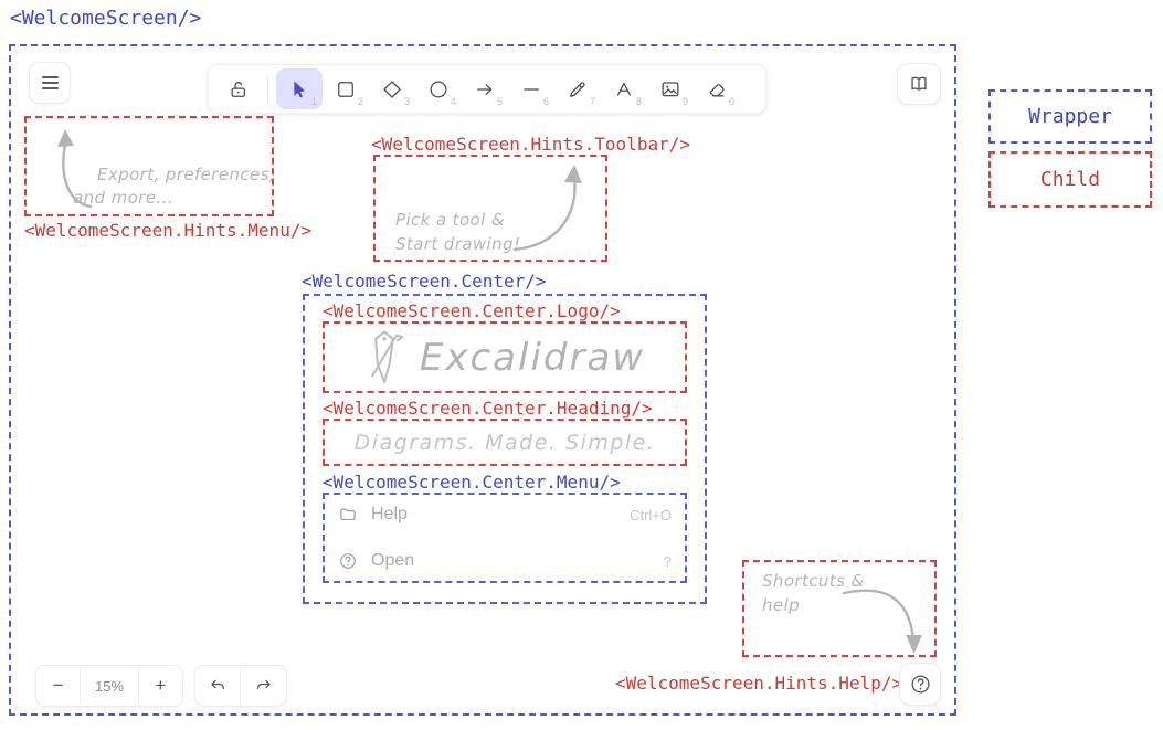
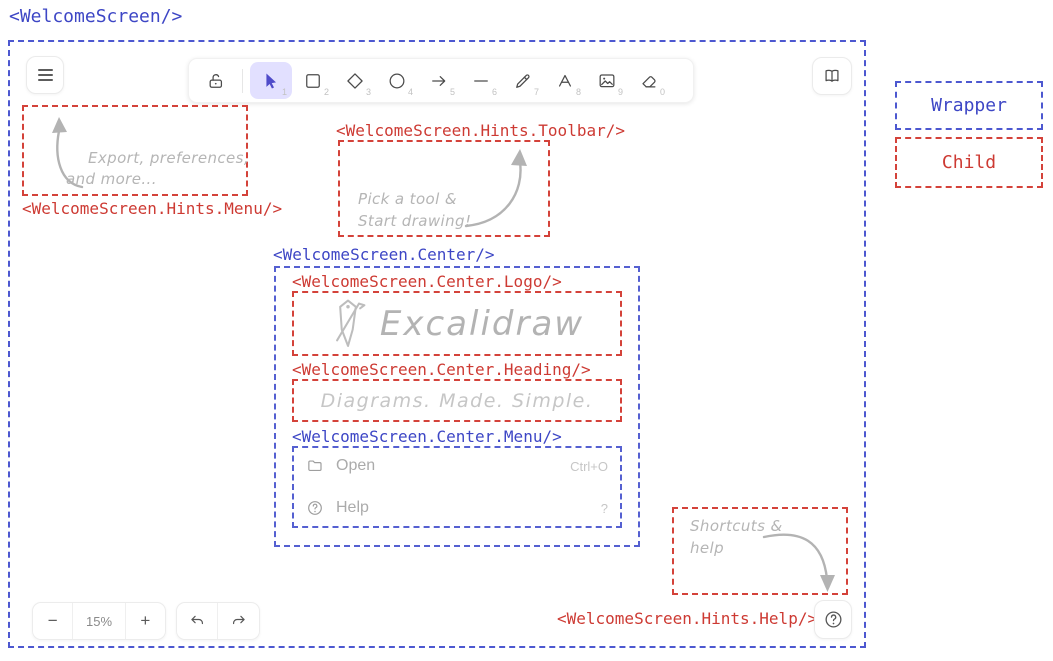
  <WelcomeScreen/>
  1
  2
  3
  4
  5
  6
  7
  8
  9
  0
  Export, preferences,
  and more...
  <WelcomeScreen.Hints.Menu/>
  <WelcomeScreen.Hints.Toolbar/>
  Pick a tool &
  Start drawing!
  <WelcomeScreen.Center/>
  <WelcomeScreen.Center.Logo/>
  Excalidraw
  <WelcomeScreen.Center.Heading/>
  Diagrams. Made. Simple.
  <WelcomeScreen.Center.Menu/>
- Help
+ Open
  Ctrl+O
- Open
+ Help
  ?
  Shortcuts &
  help
  <WelcomeScreen.Hints.Help/>
  −
  15%
  +
  Wrapper
  Child
